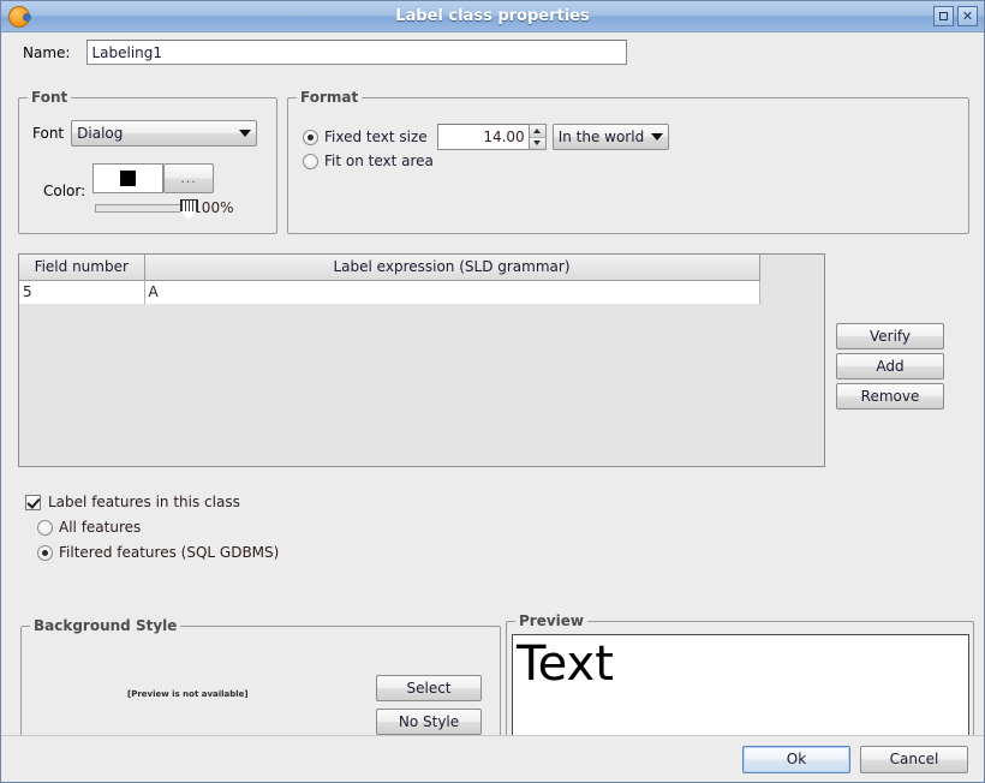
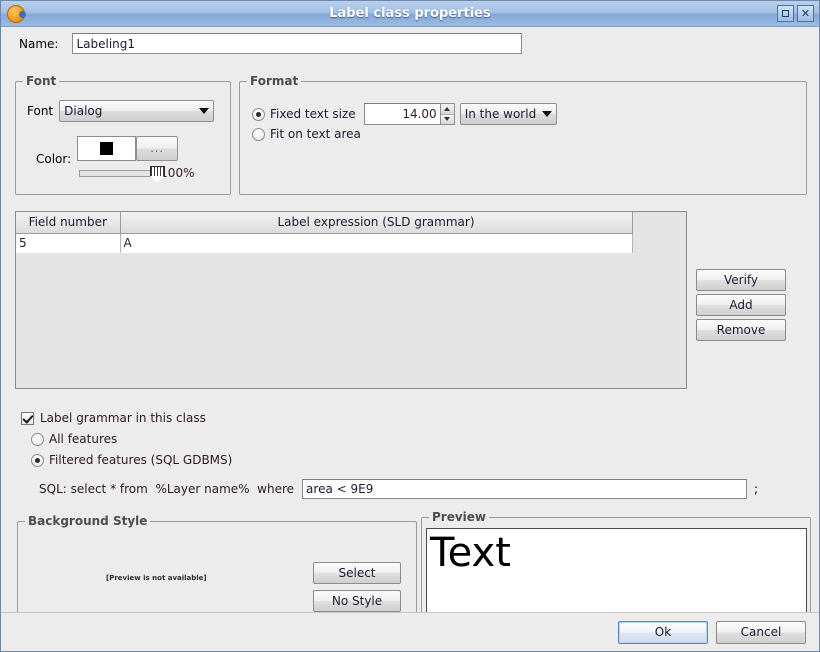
  Label class properties
  ✕
  Name:
  Labeling1
  Font
  Font
  Dialog
  Color:
  ...
  00%
  Format
  Fixed text size
  14.00
  In the world
  Fit on text area
  Field number	Label expression (SLD grammar)
  5	A
  Verify
  Add
  Remove
- Label features in this class
+ Label grammar in this class
  All features
  Filtered features (SQL GDBMS)
+ SQL: select * from %Layer name% where
+ area < 9E9
+ ;
  Background Style
  [Preview is not available]
  Select
  No Style
  Preview
  Text
  Ok
  Cancel
